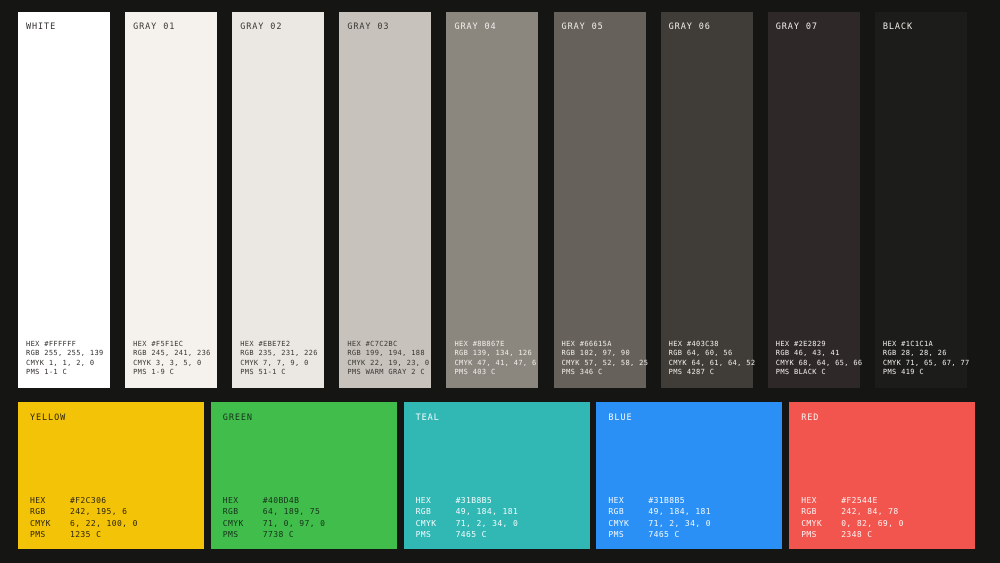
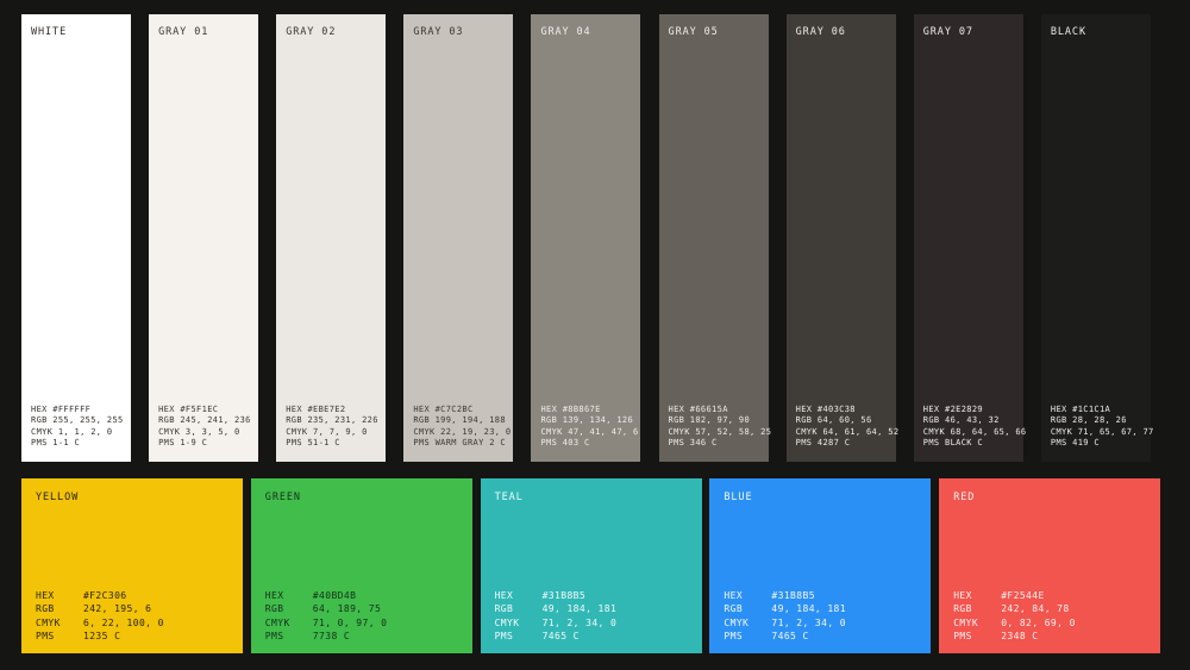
  WHITE
  HEX #FFFFFF
- RGB 255, 255, 139
+ RGB 255, 255, 255
  CMYK 1, 1, 2, 0
  PMS 1-1 C
  GRAY 01
  HEX #F5F1EC
  RGB 245, 241, 236
  CMYK 3, 3, 5, 0
  PMS 1-9 C
  GRAY 02
  HEX #EBE7E2
  RGB 235, 231, 226
  CMYK 7, 7, 9, 0
  PMS 51-1 C
  GRAY 03
  HEX #C7C2BC
  RGB 199, 194, 188
  CMYK 22, 19, 23, 0
  PMS WARM GRAY 2 C
  GRAY 04
  HEX #8B867E
  RGB 139, 134, 126
  CMYK 47, 41, 47, 6
  PMS 403 C
  GRAY 05
  HEX #66615A
  RGB 102, 97, 90
  CMYK 57, 52, 58, 25
  PMS 346 C
  GRAY 06
  HEX #403C38
  RGB 64, 60, 56
  CMYK 64, 61, 64, 52
  PMS 4287 C
  GRAY 07
  HEX #2E2829
- RGB 46, 43, 41
+ RGB 46, 43, 32
  CMYK 68, 64, 65, 66
  PMS BLACK C
  BLACK
  HEX #1C1C1A
  RGB 28, 28, 26
  CMYK 71, 65, 67, 77
  PMS 419 C
  YELLOW
  HEX
  #F2C306
  RGB
  242, 195, 6
  CMYK
  6, 22, 100, 0
  PMS
  1235 C
  GREEN
  HEX
  #40BD4B
  RGB
  64, 189, 75
  CMYK
  71, 0, 97, 0
  PMS
  7738 C
  TEAL
  HEX
  #31B8B5
  RGB
  49, 184, 181
  CMYK
  71, 2, 34, 0
  PMS
  7465 C
  BLUE
  HEX
  #31B8B5
  RGB
  49, 184, 181
  CMYK
  71, 2, 34, 0
  PMS
  7465 C
  RED
  HEX
  #F2544E
  RGB
  242, 84, 78
  CMYK
  0, 82, 69, 0
  PMS
  2348 C
